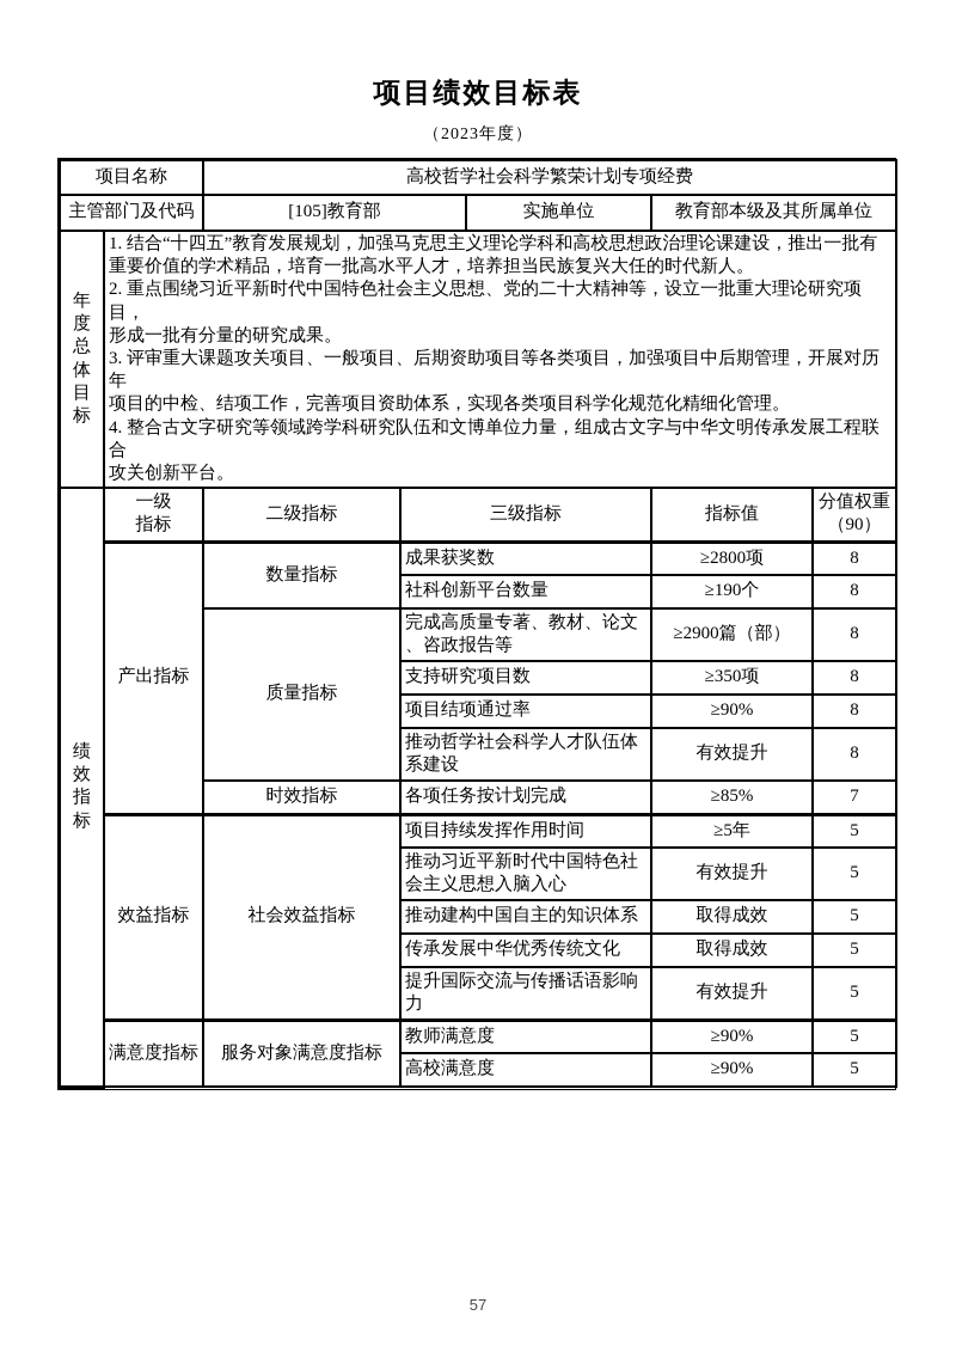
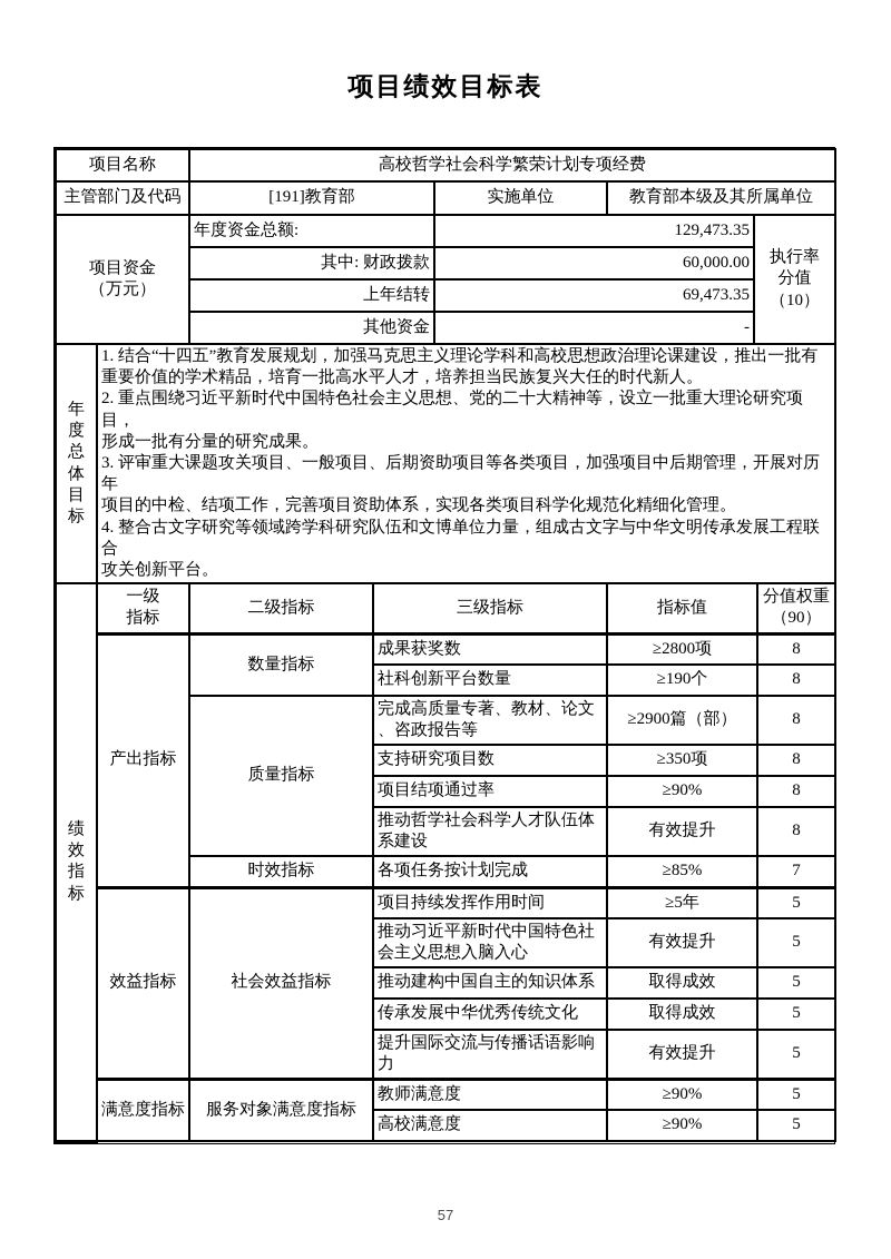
  项目绩效目标表
- （2023年度）
  项目名称	高校哲学社会科学繁荣计划专项经费
- 主管部门及代码	[105]教育部	实施单位	教育部本级及其所属单位
+ 主管部门及代码	[191]教育部	实施单位	教育部本级及其所属单位
+ 项目资金 （万元）	年度资金总额:	129,473.35	执行率 分值 （10）
+ 其中: 财政拨款	60,000.00
+ 上年结转	69,473.35
+ 其他资金	-
  年 度 总 体 目 标	1. 结合“十四五”教育发展规划，加强马克思主义理论学科和高校思想政治理论课建设，推出一批有 重要价值的学术精品，培育一批高水平人才，培养担当民族复兴大任的时代新人。 2. 重点围绕习近平新时代中国特色社会主义思想、党的二十大精神等，设立一批重大理论研究项目， 形成一批有分量的研究成果。 3. 评审重大课题攻关项目、一般项目、后期资助项目等各类项目，加强项目中后期管理，开展对历年 项目的中检、结项工作，完善项目资助体系，实现各类项目科学化规范化精细化管理。 4. 整合古文字研究等领域跨学科研究队伍和文博单位力量，组成古文字与中华文明传承发展工程联合 攻关创新平台。
  绩 效 指 标	一级 指标	二级指标	三级指标	指标值	分值权重 （90）
  产出指标	数量指标	成果获奖数	≥2800项	8
  社科创新平台数量	≥190个	8
  质量指标	完成高质量专著、教材、论文 、咨政报告等	≥2900篇（部）	8
  支持研究项目数	≥350项	8
  项目结项通过率	≥90%	8
  推动哲学社会科学人才队伍体 系建设	有效提升	8
  时效指标	各项任务按计划完成	≥85%	7
  效益指标	社会效益指标	项目持续发挥作用时间	≥5年	5
  推动习近平新时代中国特色社 会主义思想入脑入心	有效提升	5
  推动建构中国自主的知识体系	取得成效	5
  传承发展中华优秀传统文化	取得成效	5
  提升国际交流与传播话语影响 力	有效提升	5
  满意度指标	服务对象满意度指标	教师满意度	≥90%	5
  高校满意度	≥90%	5
  57
